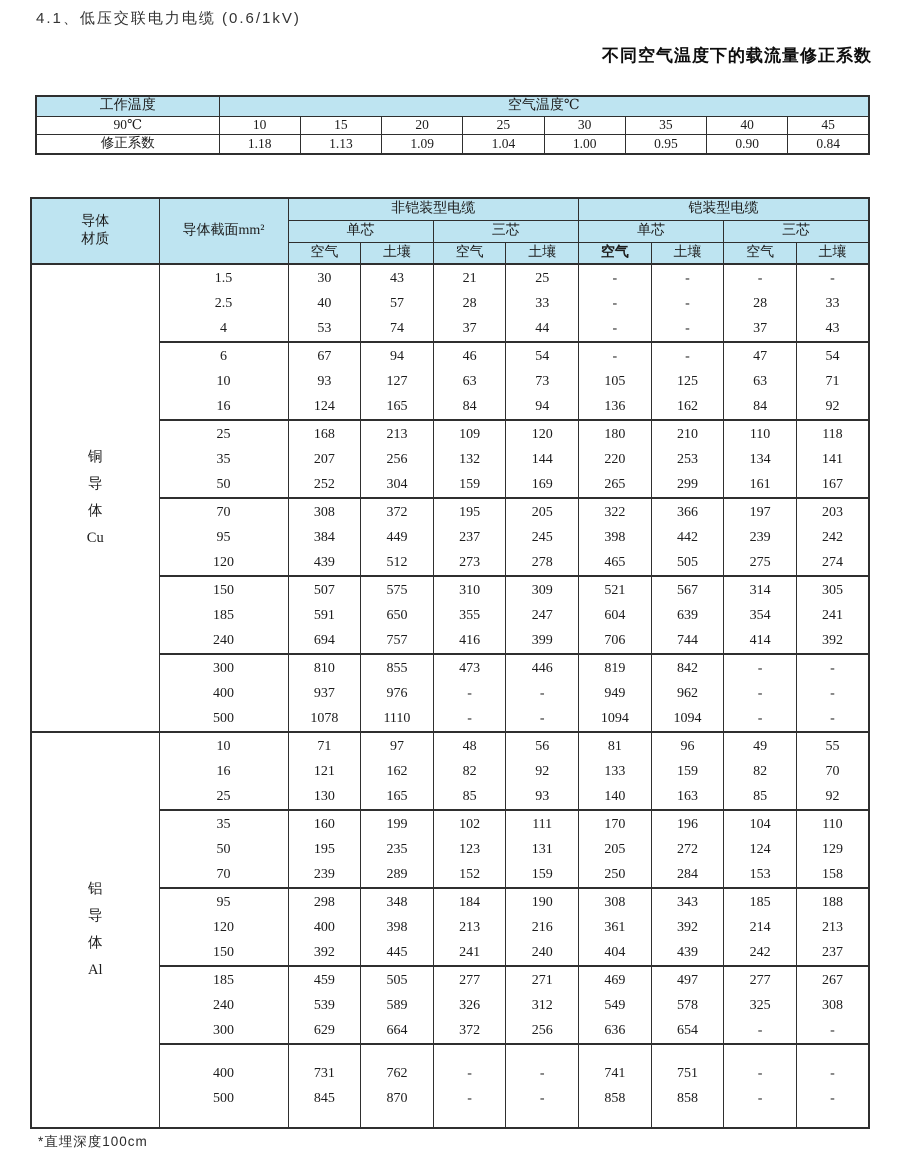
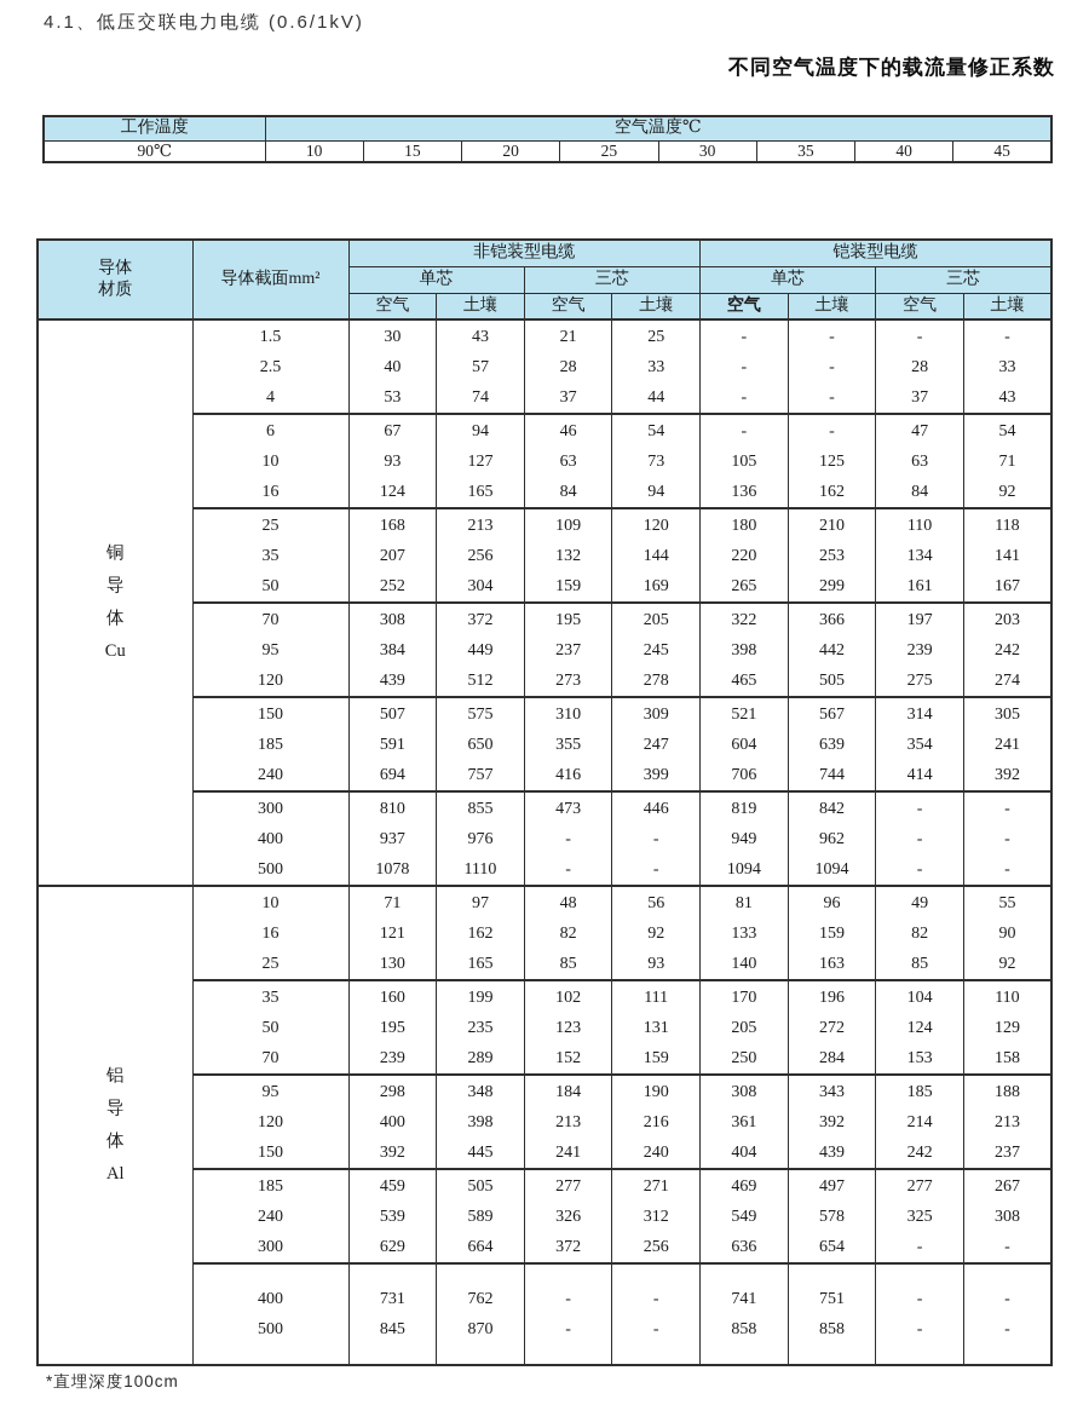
  4.1、低压交联电力电缆 (0.6/1kV)
  不同空气温度下的载流量修正系数
  工作温度	空气温度℃
  90℃	10	15	20	25	30	35	40	45
- 修正系数	1.18	1.13	1.09	1.04	1.00	0.95	0.90	0.84
  导体 材质	导体截面mm²	非铠装型电缆	铠装型电缆
  单芯	三芯	单芯	三芯
  空气	土壤	空气	土壤	空气	土壤	空气	土壤
  铜导体Cu	1.52.54	304053	435774	212837	253344	---	---	-2837	-3343
  61016	6793124	94127165	466384	547394	-105136	-125162	476384	547192
  253550	168207252	213256304	109132159	120144169	180220265	210253299	110134161	118141167
  7095120	308384439	372449512	195237273	205245278	322398465	366442505	197239275	203242274
  150185240	507591694	575650757	310355416	309247399	521604706	567639744	314354414	305241392
  300400500	8109371078	8559761110	473--	446--	8199491094	8429621094	---	---
- 铝导体Al	101625	71121130	97162165	488285	569293	81133140	96159163	498285	557092
+ 铝导体Al	101625	71121130	97162165	488285	569293	81133140	96159163	498285	559092
  355070	160195239	199235289	102123152	111131159	170205250	196272284	104124153	110129158
  95120150	298400392	348398445	184213241	190216240	308361404	343392439	185214242	188213237
  185240300	459539629	505589664	277326372	271312256	469549636	497578654	277325-	267308-
  400500	731845	762870	--	--	741858	751858	--	--
  *直埋深度100cm
